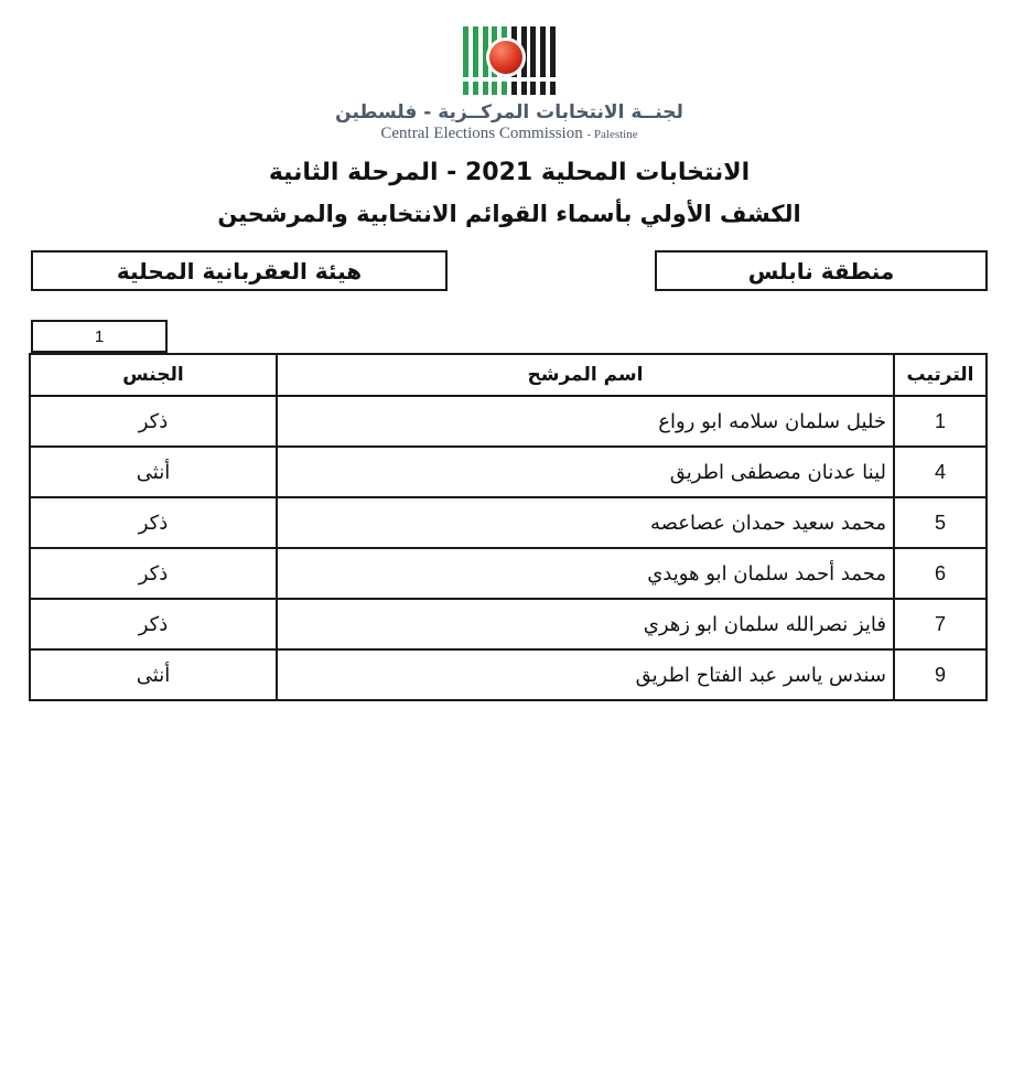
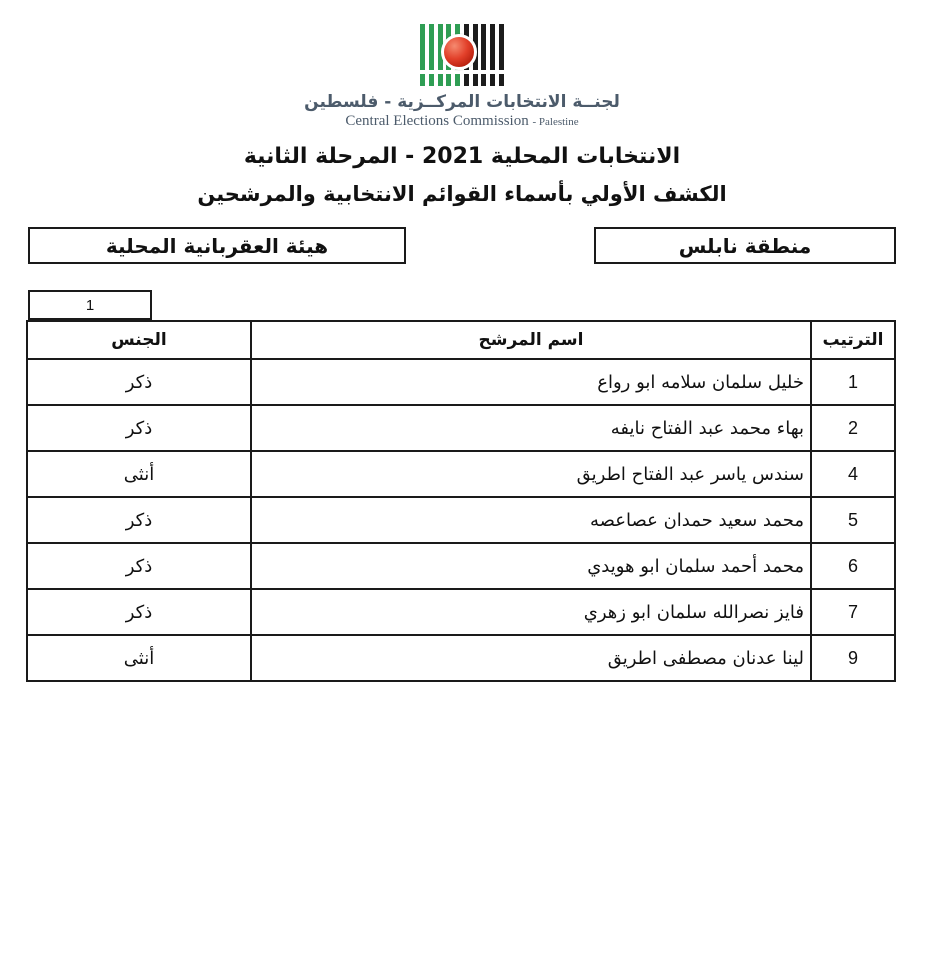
  لجنــة الانتخابات المركــزية - فلسطين
  Central Elections Commission - Palestine
  الانتخابات المحلية 2021 - المرحلة الثانية
  الكشف الأولي بأسماء القوائم الانتخابية والمرشحين
  منطقة نابلس
  هيئة العقربانية المحلية
  1
  الترتيب	اسم المرشح	الجنس
  1	خليل سلمان سلامه ابو رواع	ذكر
+ 2	بهاء محمد عبد الفتاح نايفه	ذكر
- 4	لينا عدنان مصطفى اطريق	أنثى
+ 4	سندس ياسر عبد الفتاح اطريق	أنثى
  5	محمد سعيد حمدان عصاعصه	ذكر
  6	محمد أحمد سلمان ابو هويدي	ذكر
  7	فايز نصرالله سلمان ابو زهري	ذكر
- 9	سندس ياسر عبد الفتاح اطريق	أنثى
+ 9	لينا عدنان مصطفى اطريق	أنثى
